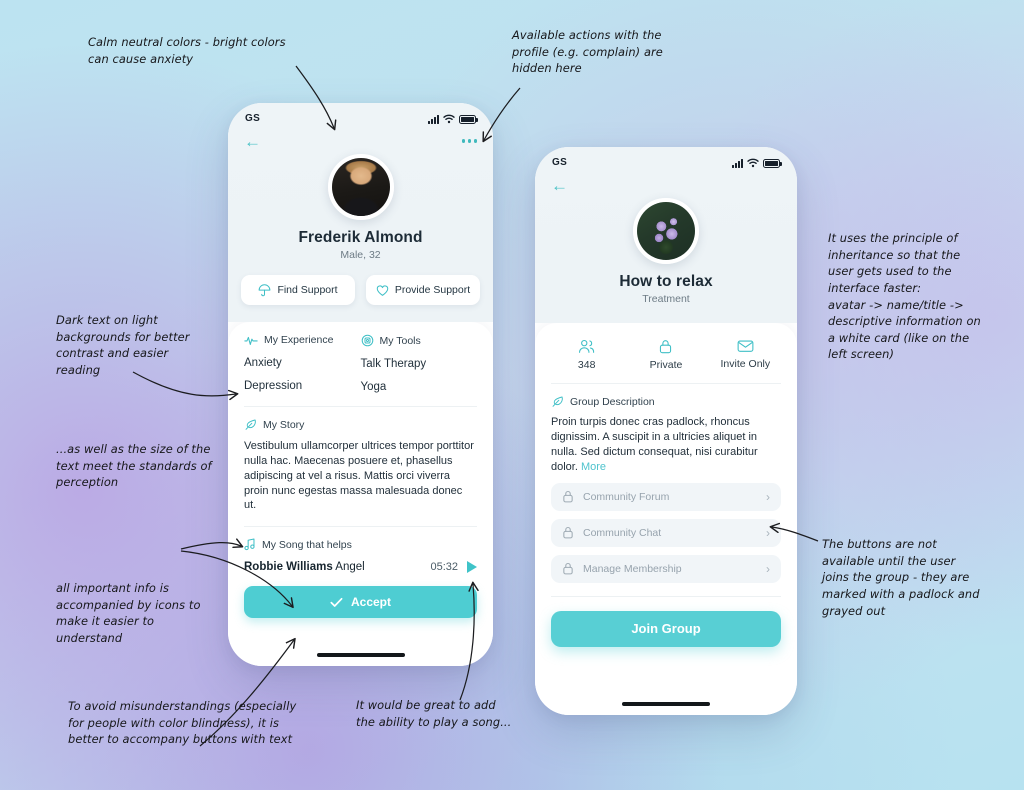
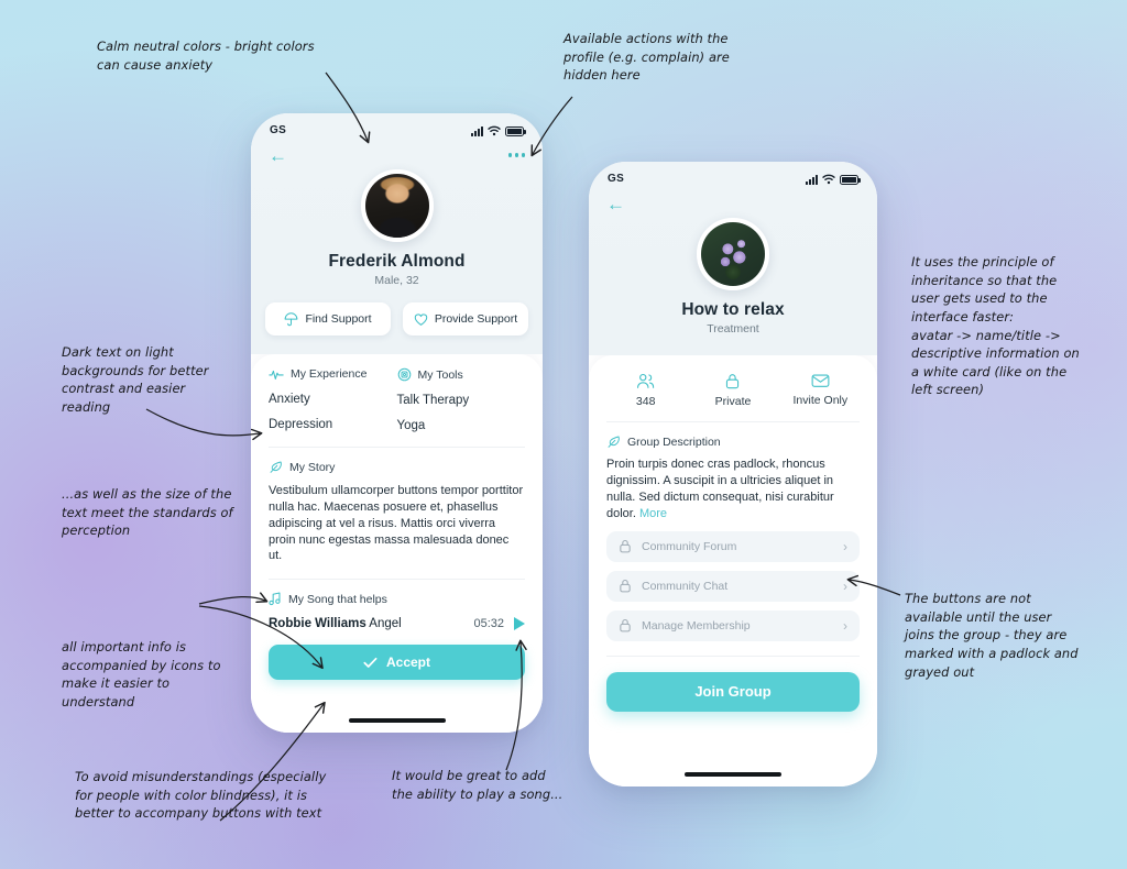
  GS
  ←
  Frederik Almond
  Male, 32
  Find Support
  Provide Support
  My Experience
  Anxiety
  Depression
  My Tools
  Talk Therapy
  Yoga
  My Story
- Vestibulum ullamcorper ultrices tempor porttitor nulla hac. Maecenas posuere et, phasellus adipiscing at vel a risus. Mattis orci viverra proin nunc egestas massa malesuada donec ut.
+ Vestibulum ullamcorper buttons tempor porttitor nulla hac. Maecenas posuere et, phasellus adipiscing at vel a risus. Mattis orci viverra proin nunc egestas massa malesuada donec ut.
  My Song that helps
  Robbie Williams Angel
  05:32
  Accept
  GS
  ←
  How to relax
  Treatment
  348
  Private
  Invite Only
  Group Description
  Proin turpis donec cras padlock, rhoncus dignissim. A suscipit in a ultricies aliquet in nulla. Sed dictum consequat, nisi curabitur dolor. More
  Community Forum
  ›
  Community Chat
  ›
  Manage Membership
  ›
  Join Group
  Calm neutral colors - bright colors
  can cause anxiety
  Available actions with the
  profile (e.g. complain) are
  hidden here
  Dark text on light
  backgrounds for better
  contrast and easier
  reading
  ...as well as the size of the
  text meet the standards of
  perception
  all important info is
  accompanied by icons to
  make it easier to
  understand
  To avoid misunderstandings (especially
  for people with color blindness), it is
  better to accompany buttons with text
  It would be great to add
  the ability to play a song...
  It uses the principle of
  inheritance so that the
  user gets used to the
  interface faster:
  avatar -> name/title ->
  descriptive information on
  a white card (like on the
  left screen)
  The buttons are not
  available until the user
  joins the group - they are
  marked with a padlock and
  grayed out
